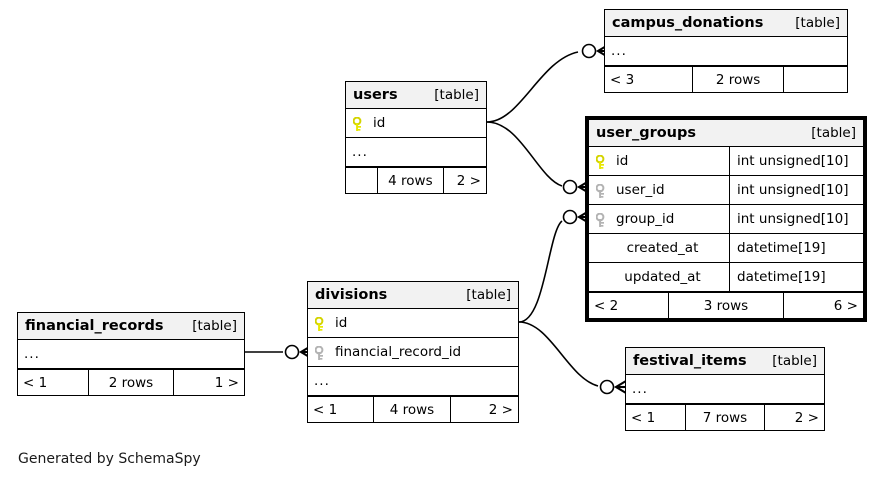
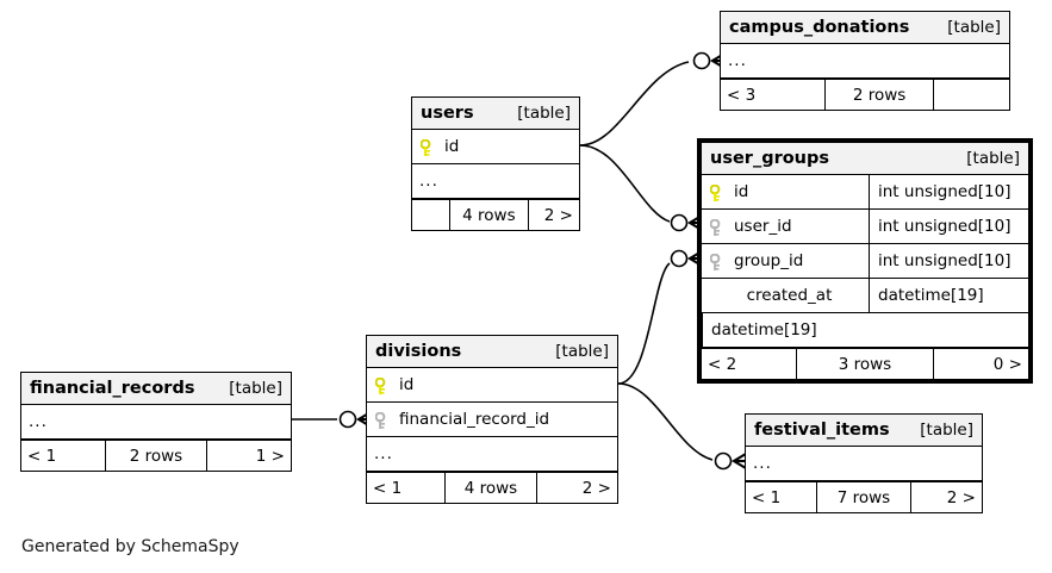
  campus_donations
  [table]
  ...
  < 3
  2 rows
  users
  [table]
  id
  ...
  4 rows
  2 >
  user_groups
  [table]
  id
  int unsigned[10]
  user_id
  int unsigned[10]
  group_id
  int unsigned[10]
  created_at
  datetime[19]
- updated_at
  datetime[19]
  < 2
  3 rows
- 6 >
+ 0 >
  divisions
  [table]
  id
  financial_record_id
  ...
  < 1
  4 rows
  2 >
  financial_records
  [table]
  ...
  < 1
  2 rows
  1 >
  festival_items
  [table]
  ...
  < 1
  7 rows
  2 >
  Generated by SchemaSpy
